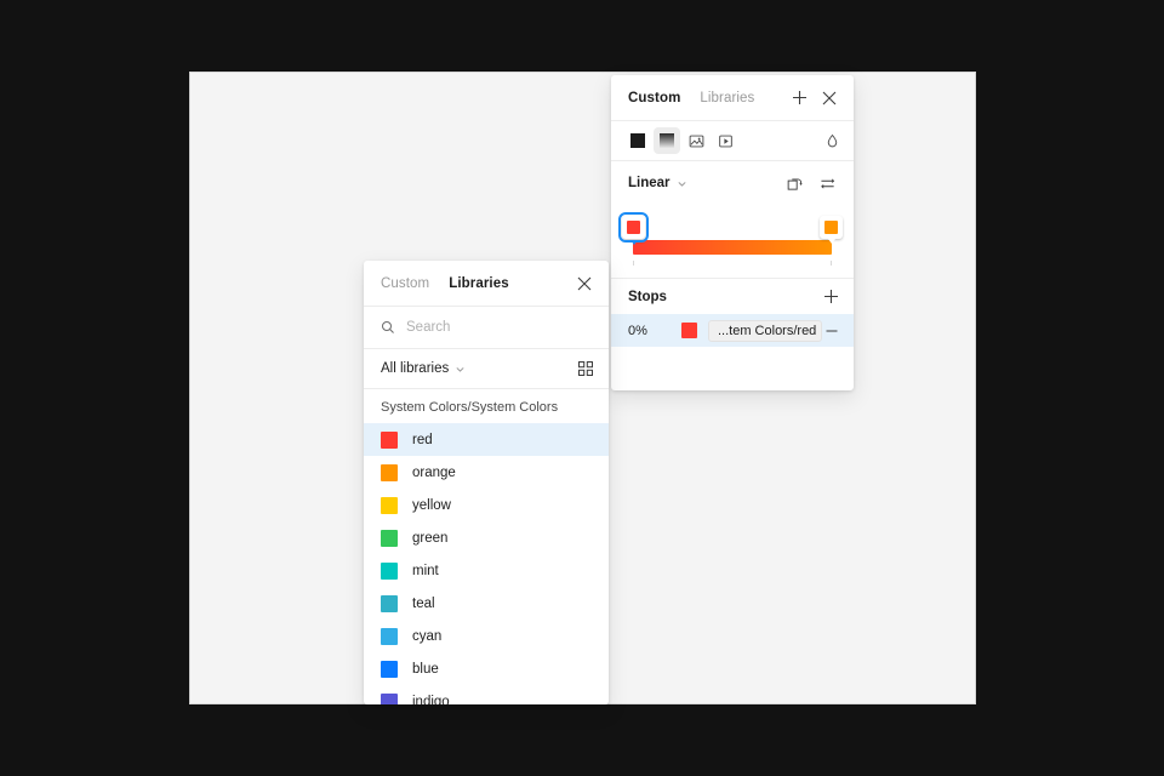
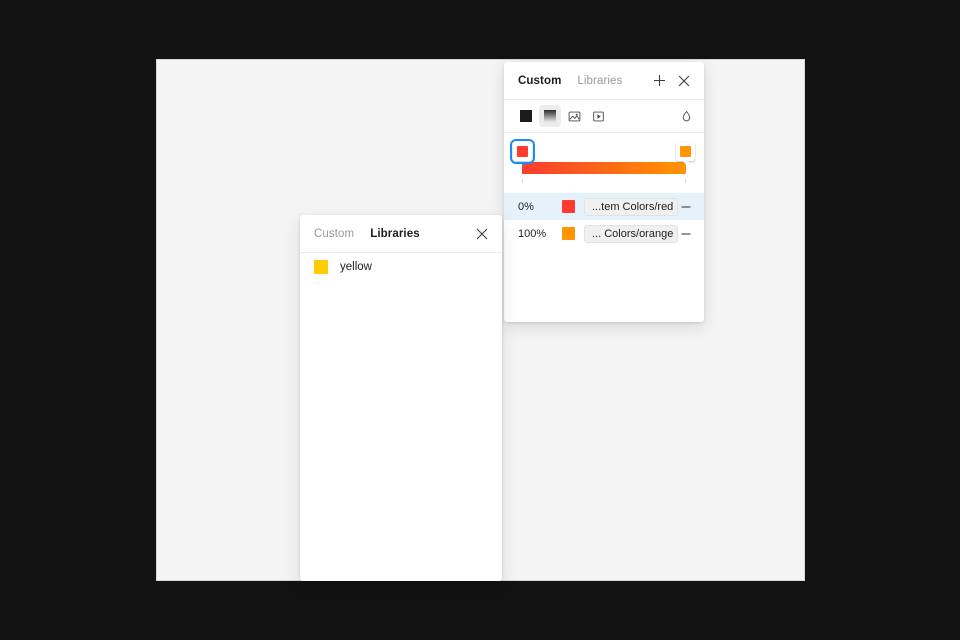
  Custom
  Libraries
- Linear
- Stops
  0%
  ...tem Colors/red
+ 100%
+ ... Colors/orange
  Custom
  Libraries
- Search
- All libraries
- System Colors/System Colors
- red
- orange
  yellow
- green
- mint
- teal
- cyan
- blue
- indigo
